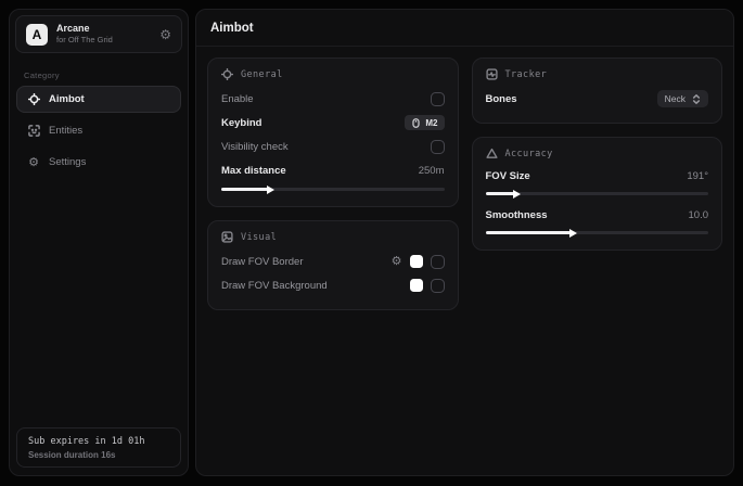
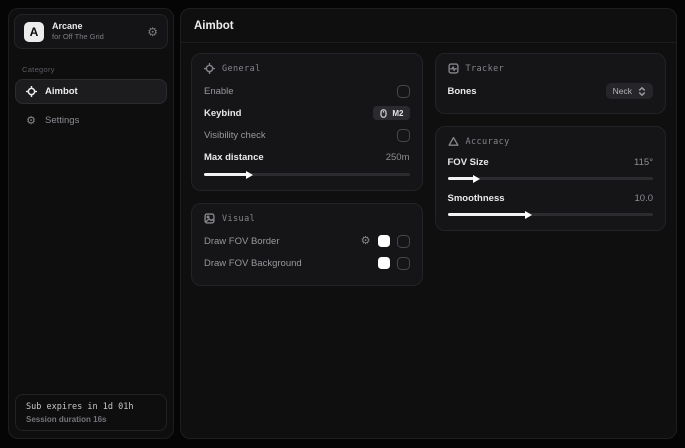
  A
  Arcane
  for Off The Grid
  ⚙
  Category
  Aimbot
- Entities
  ⚙
  Settings
  Sub expires in 1d 01h
  Session duration 16s
  Aimbot
  General
  Enable
  Keybind
  M2
  Visibility check
  Max distance
  250m
  Visual
  Draw FOV Border
  ⚙
  Draw FOV Background
  Tracker
  Bones
  Neck
  Accuracy
  FOV Size
- 191°
+ 115°
  Smoothness
  10.0
